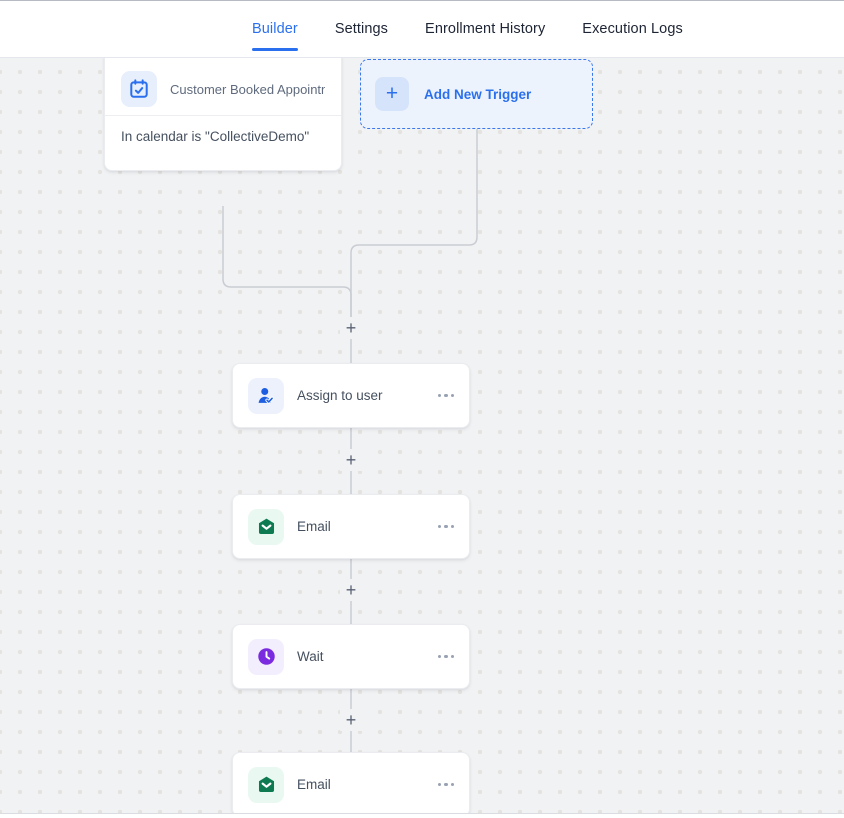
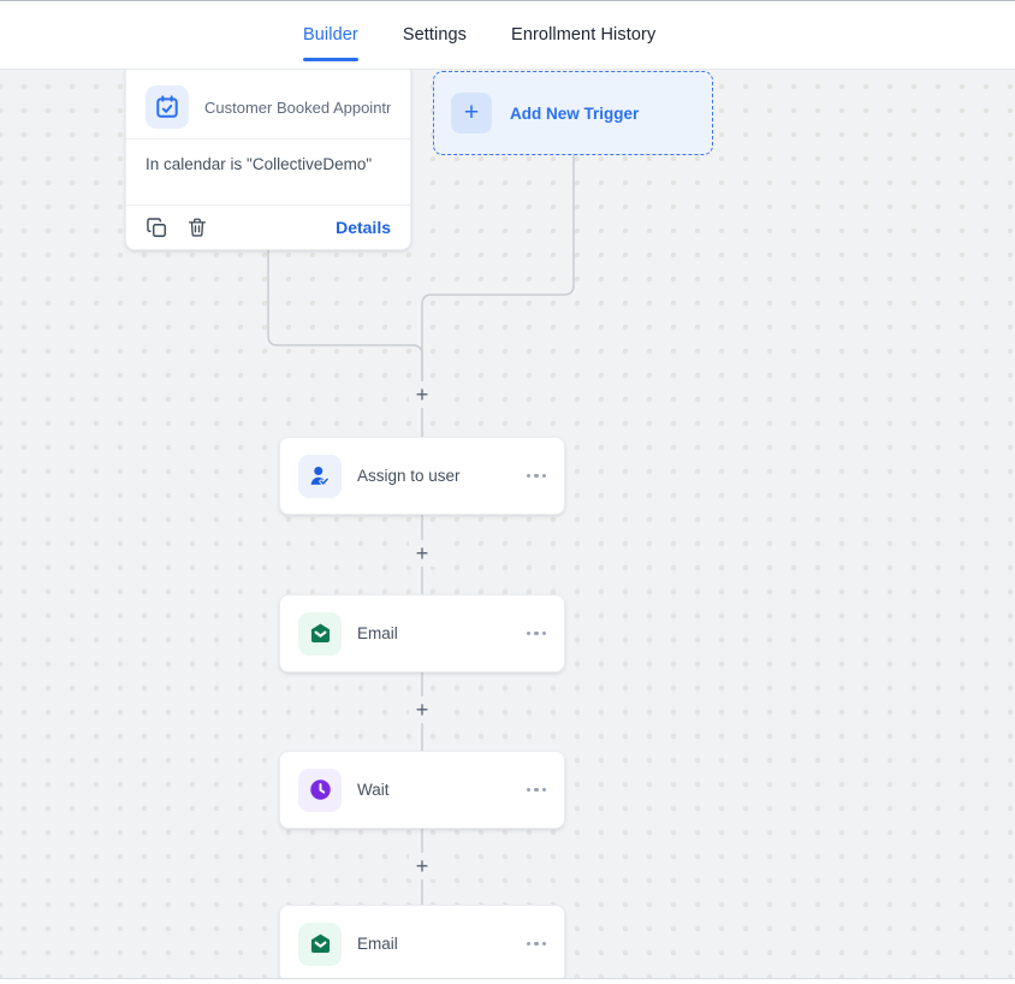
  Builder
  Settings
  Enrollment History
- Execution Logs
  Customer Booked Appoint
  In calendar is "CollectiveDemo"
+ Details
  +
  Add New Trigger
  Assign to user
  Email
  Wait
  Email
  +
  +
  +
  +
